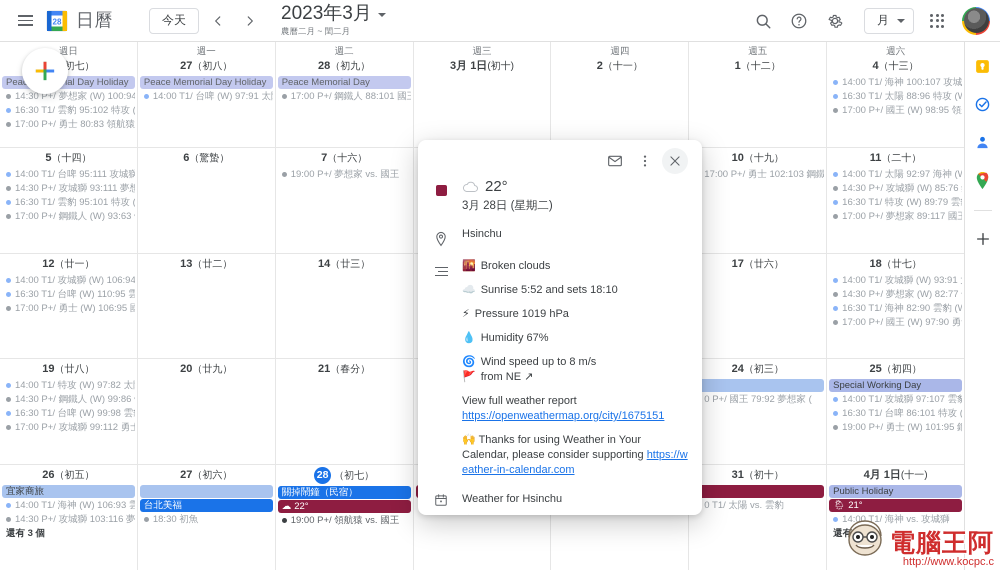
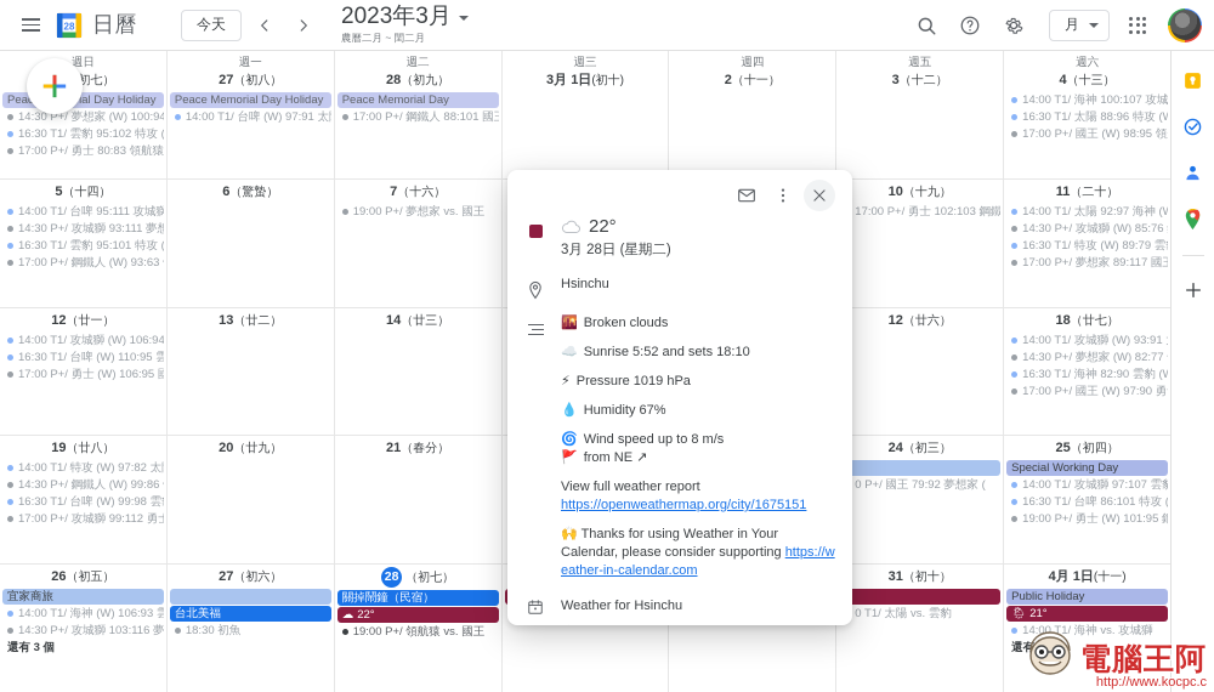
  28
  日曆
  今天
  2023年3月
  農曆二月 ~ 閏二月
  月
  週日
  14:30 P+/ 夢想家 (W) 100:94
  16:30 T1/ 雲豹 95:102 特攻 (
  17:00 P+/ 勇士 80:83 領航猿
  週一
  27（初八）
  Peace Memorial Day Holiday
  14:00 T1/ 台啤 (W) 97:91 太
  週二
  28（初九）
  Peace Memorial Day
  17:00 P+/ 鋼鐵人 88:101 國
  週三
  3月 1日(初十)
  週四
  2（十一）
  週五
- 1（十二）
+ 3（十二）
  週六
  4（十三）
  14:00 T1/ 海神 100:107 攻城
  16:30 T1/ 太陽 88:96 特攻 (
  17:00 P+/ 國王 (W) 98:95 領
  5（十四）
  14:00 T1/ 台啤 95:111 攻城獅
  14:30 P+/ 攻城獅 93:111 夢想
  16:30 T1/ 雲豹 95:101 特攻 (
  17:00 P+/ 鋼鐵人 (W) 93:63
  6（驚蟄）
  7（十六）
  19:00 P+/ 夢想家 vs. 國王
  10（十九）
  17:00 P+/ 勇士 102:103 鋼鐵
  11（二十）
  14:00 T1/ 太陽 92:97 海神 (
  14:30 P+/ 攻城獅 (W) 85:76
  16:30 T1/ 特攻 (W) 89:79 雲
  17:00 P+/ 夢想家 89:117 國
  12（廿一）
  14:00 T1/ 攻城獅 (W) 106:94
  16:30 T1/ 台啤 (W) 110:95 雲
  17:00 P+/ 勇士 (W) 106:95 國
  13（廿二）
  14（廿三）
- 17（廿六）
+ 12（廿六）
  18（廿七）
  14:00 T1/ 攻城獅 (W) 93:91
  14:30 P+/ 夢想家 (W) 82:77
  16:30 T1/ 海神 82:90 雲豹 (
  17:00 P+/ 國王 (W) 97:90 勇
  19（廿八）
  14:00 T1/ 特攻 (W) 97:82 太
  14:30 P+/ 鋼鐵人 (W) 99:86
  16:30 T1/ 台啤 (W) 99:98 雲
  17:00 P+/ 攻城獅 99:112 勇
  20（廿九）
  21（春分）
  24（初三）
  0 P+/ 國王 79:92 夢想家 (
  25（初四）
  Special Working Day
  14:00 T1/ 攻城獅 97:107 雲豹
  16:30 T1/ 台啤 86:101 特攻 (
  19:00 P+/ 勇士 (W) 101:95 鋼
  26（初五）
  宜家商旅
  14:00 T1/ 海神 (W) 106:93 雲
  14:30 P+/ 攻城獅 103:116 夢
  還有 3 個
  27（初六）
  台北美福
  18:30 初魚
  28 （初七）
  關掉鬧鐘（民宿）
  ☁
  22°
  19:00 P+/ 領航猿 vs. 國王
  31（初十）
  0 T1/ 太陽 vs. 雲豹
  4月 1日(十一)
  Public Holiday
  🌦
  21°
  14:00 T1/ 海神 vs. 攻城獅
  22°
  3月 28日 (星期二)
  Hsinchu
  🌇
  Broken clouds
  ☁️
  Sunrise 5:52 and sets 18:10
  ⚡
  Pressure 1019 hPa
  💧
  Humidity 67%
  🌀
  Wind speed up to 8 m/s
  🚩
  from NE ↗
  View full weather report
  https://openweathermap.org/city/1675151
  🙌 Thanks for using Weather in Your Calendar, please consider supporting https://weather-in-calendar.com
  Weather for Hsinchu
  電腦王阿
  http://www.kocpc.c
